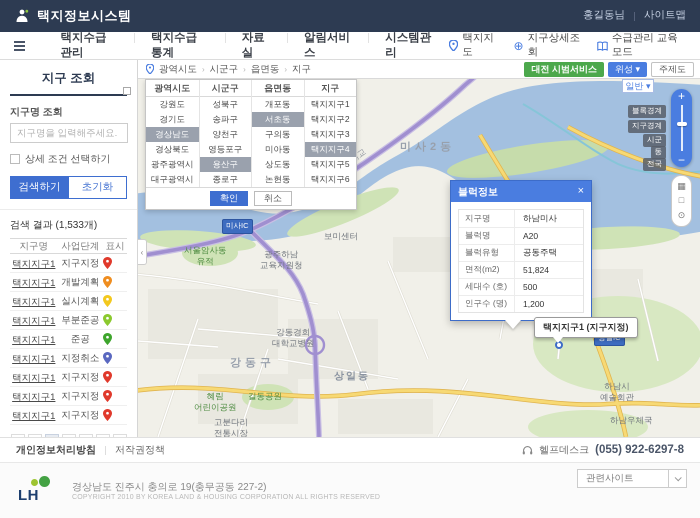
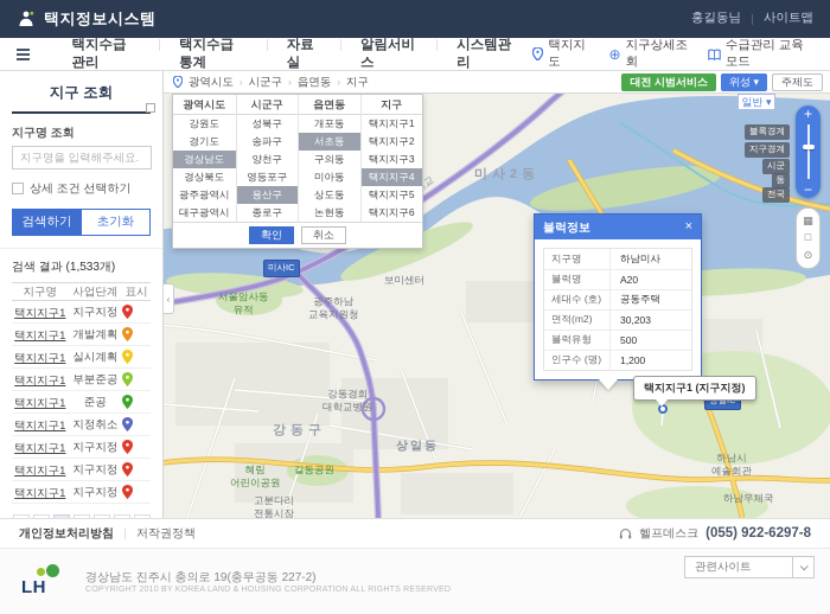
  택지정보시스템
  홍길동님
  사이트맵
  택지수급관리
  택지수급통계
  자료실
  알림서비스
  시스템관리
  택지지도
  ⊕
  지구상세조회
  수급관리 교육모드
  지구 조회
  지구명 조회
  지구명을 입력해주세요.
  상세 조건 선택하기
  검색하기
  초기화
  검색 결과 (1,533개)
  지구명
  사업단계
  표시
  택지지구1
  지구지정
  택지지구1
  개발계획
  택지지구1
  실시계획
  택지지구1
  부분준공
  택지지구1
  준공
  택지지구1
  지정취소
  택지지구1
  지구지정
  택지지구1
  지구지정
  택지지구1
  지구지정
  광역시도
  ›
  시군구
  ›
  읍면동
  ›
  지구
  대전 시범서비스
  위성 ▾
  주제도
  일반 ▾
  미사2동
  강동구
  서울암사동
  유적
  광주하남
  교육지원청
  보미센터
  강동경희
  대학교병원
  길동공원
  혜림
  어린이공원
  고분다리
  전통시장
  상일동
  하남시
  예술회관
  하남우체국
  미사IC
  광역시도
  강원도
  경기도
  경상남도
  경상북도
  광주광역시
  대구광역시
  시군구
  성북구
  송파구
  양천구
  영등포구
  용산구
  종로구
  읍면동
  개포동
  서초동
  구의동
  미아동
  상도동
  논현동
  지구
  택지지구1
  택지지구2
  택지지구3
  택지지구4
  택지지구5
  택지지구6
  확인
  취소
  블럭정보
  ×
  지구명
  하남미사
  블럭명
  A20
- 블럭유형
+ 세대수 (호)
  공동주택
  면적(m2)
- 51,824
+ 30,203
- 세대수 (호)
+ 블럭유형
  500
  인구수 (명)
  1,200
  택지지구1 (지구지정)
  블록경계
  지구경계
  시군
  동
  전국
  +
  −
  ▦
  □
  ⊙
  ‹
  개인정보처리방침
  저작권정책
  헬프데스크
  (055) 922-6297-8
  LH
  경상남도 진주시 충의로 19(충무공동 227-2)
  관련사이트
